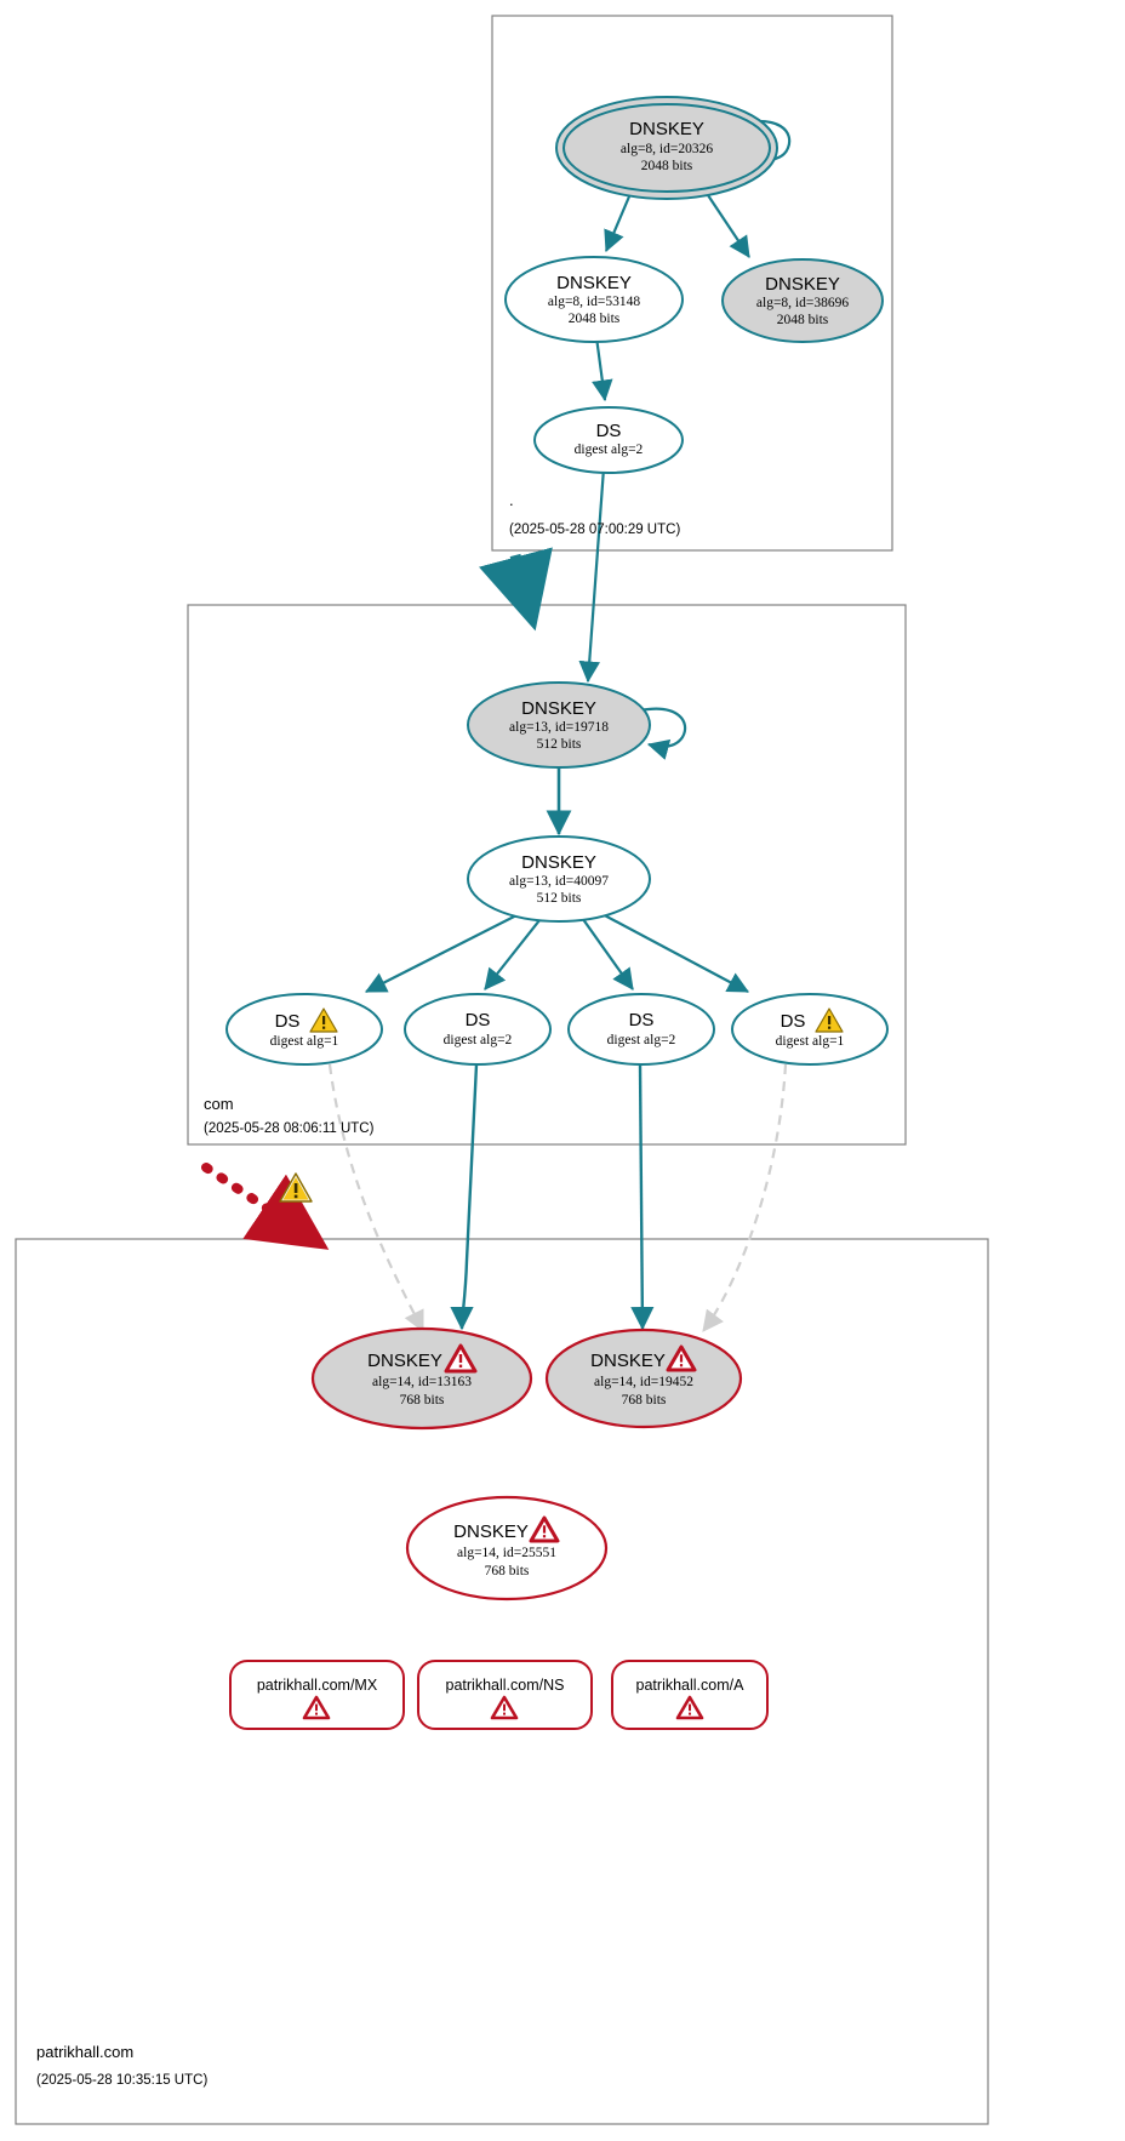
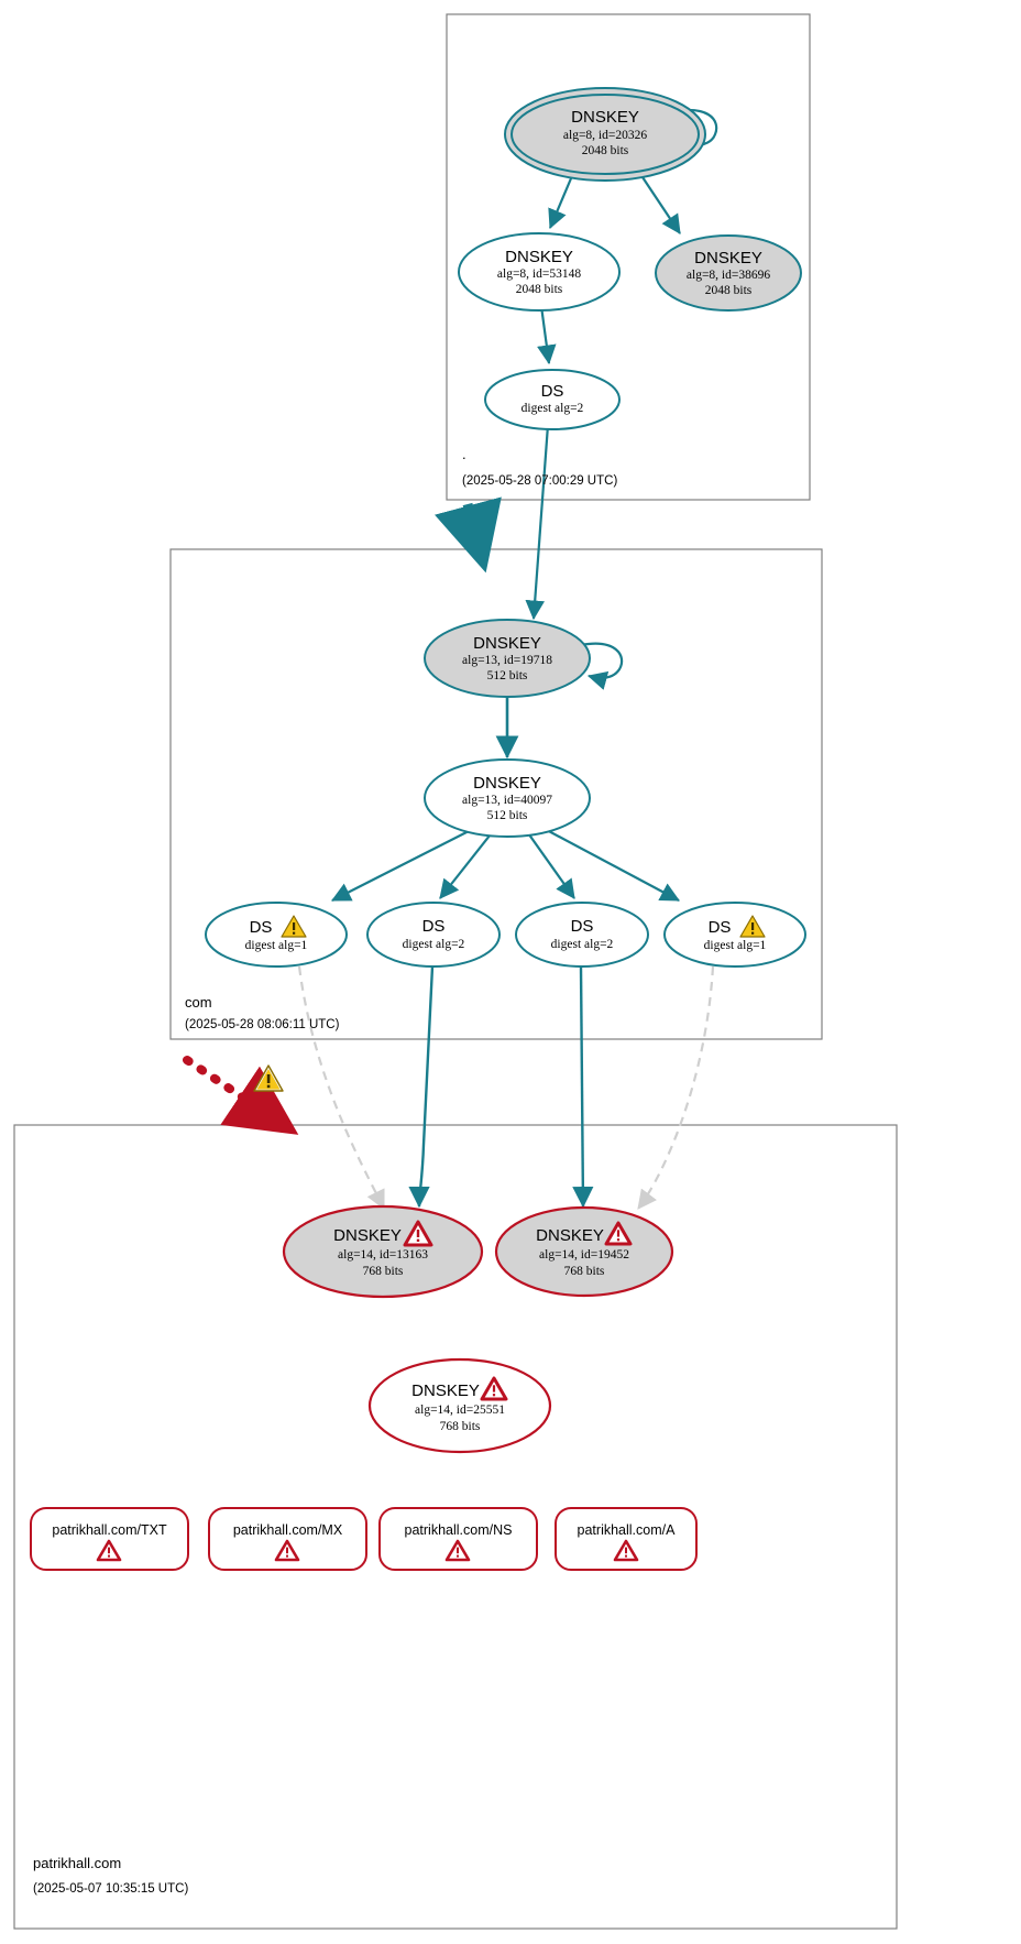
  DNSKEY
  alg=8, id=20326
  2048 bits
  DNSKEY
  alg=8, id=53148
  2048 bits
  DNSKEY
  alg=8, id=38696
  2048 bits
  DS
  digest alg=2
  .
  (2025-05-28 07:00:29 UTC)
  DNSKEY
  alg=13, id=19718
  512 bits
  DNSKEY
  alg=13, id=40097
  512 bits
  DS
  digest alg=1
  DS
  digest alg=2
  DS
  digest alg=2
  DS
  digest alg=1
  com
  (2025-05-28 08:06:11 UTC)
  DNSKEY
  alg=14, id=13163
  768 bits
  DNSKEY
  alg=14, id=19452
  768 bits
  DNSKEY
  alg=14, id=25551
  768 bits
+ patrikhall.com/TXT
  patrikhall.com/MX
  patrikhall.com/NS
  patrikhall.com/A
  patrikhall.com
- (2025-05-28 10:35:15 UTC)
+ (2025-05-07 10:35:15 UTC)
